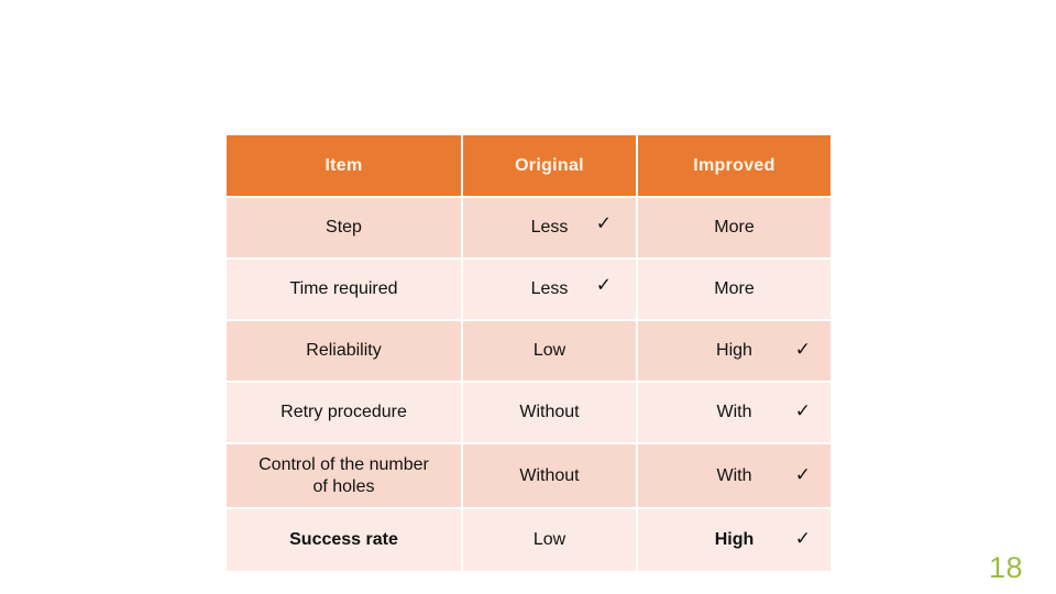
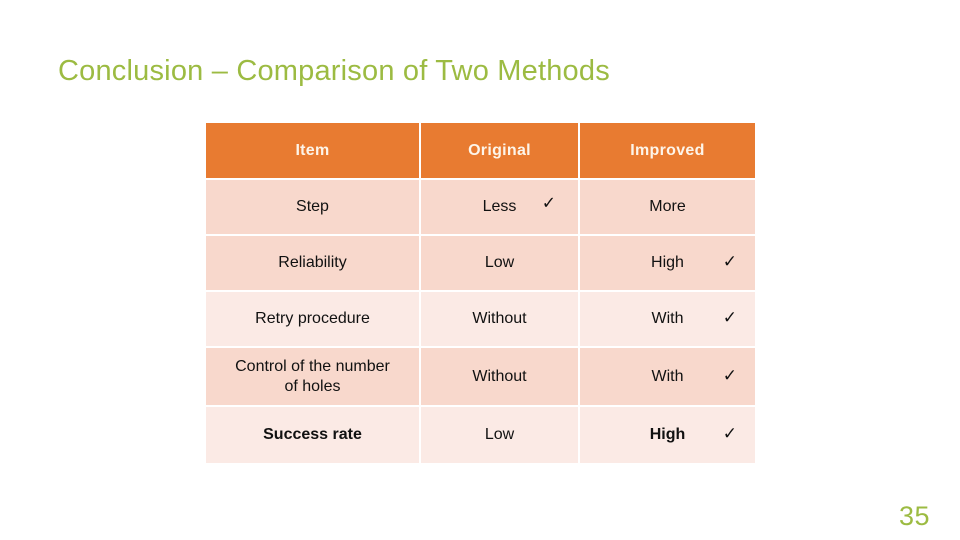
+ Conclusion – Comparison of Two Methods
  Item	Original	Improved
  Step	Less ✓	More
- Time required	Less ✓	More
  Reliability	Low	High ✓
  Retry procedure	Without	With ✓
  Control of the numberof holes	Without	With ✓
  Success rate	Low	High ✓
- 18
+ 35
